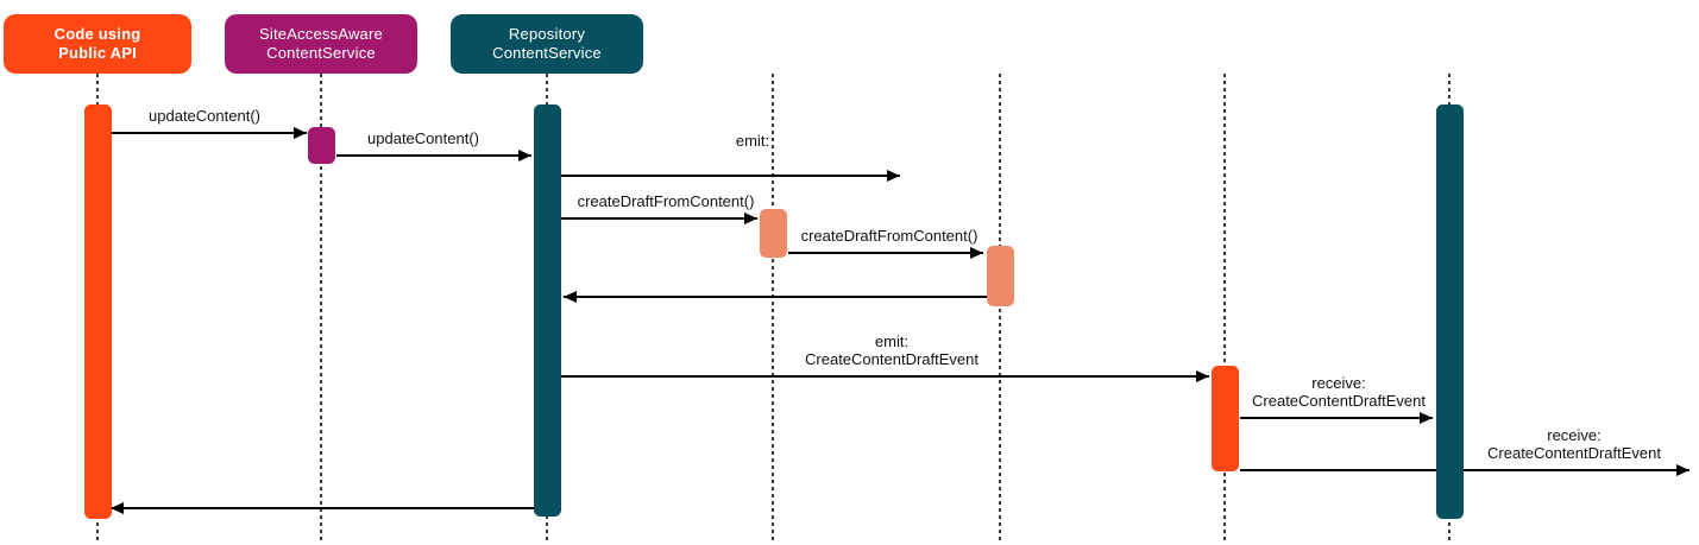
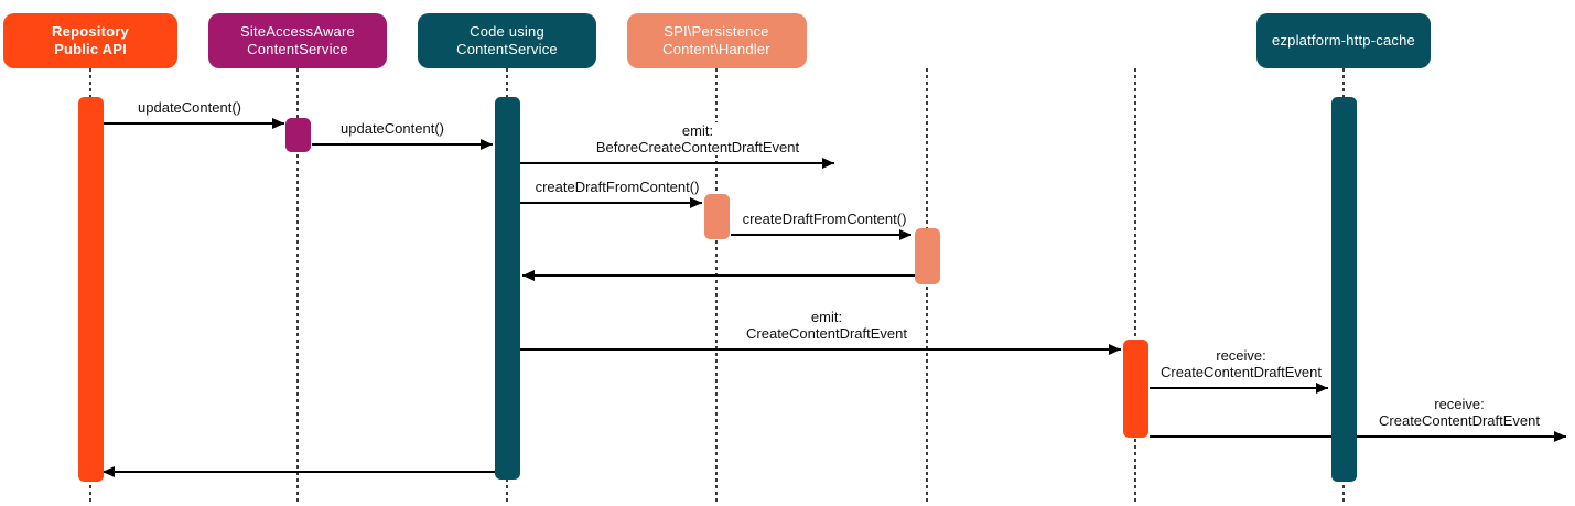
- Code using
+ Repository
  Public API
  SiteAccessAware
  ContentService
- Repository
+ Code using
  ContentService
+ SPI\Persistence
+ Content\Handler
+ ezplatform-http-cache
  updateContent()
  updateContent()
  emit:
+ BeforeCreateContentDraftEvent
  createDraftFromContent()
  createDraftFromContent()
  emit:
  CreateContentDraftEvent
  receive:
  CreateContentDraftEvent
  receive:
  CreateContentDraftEvent
